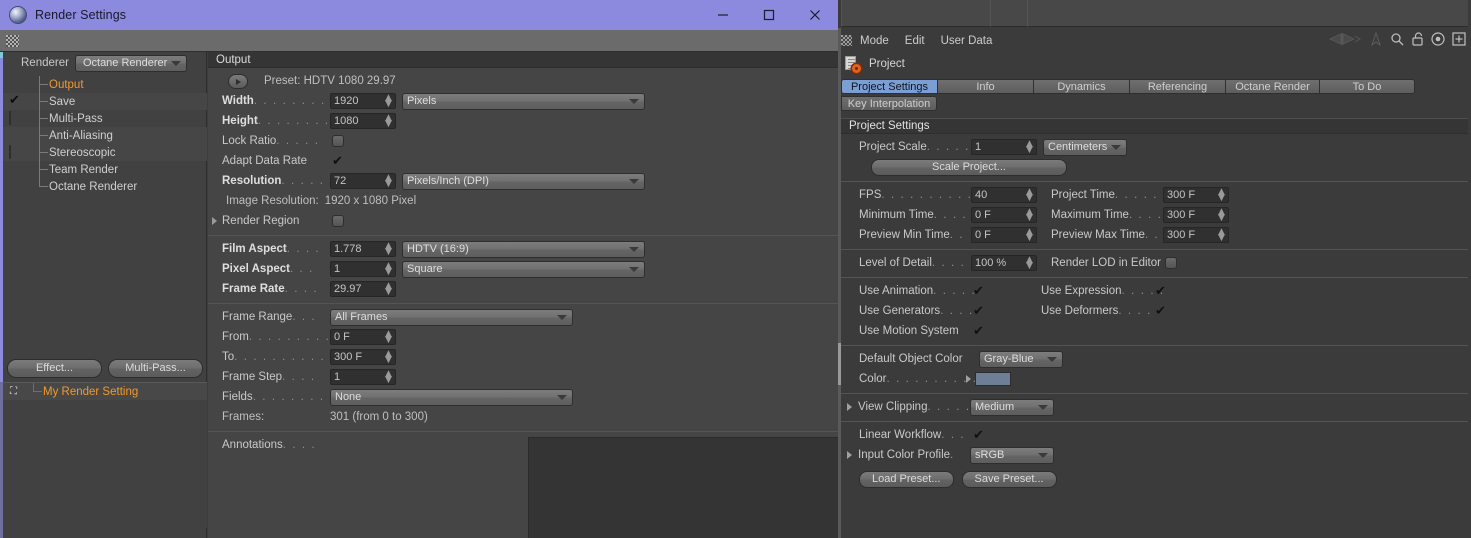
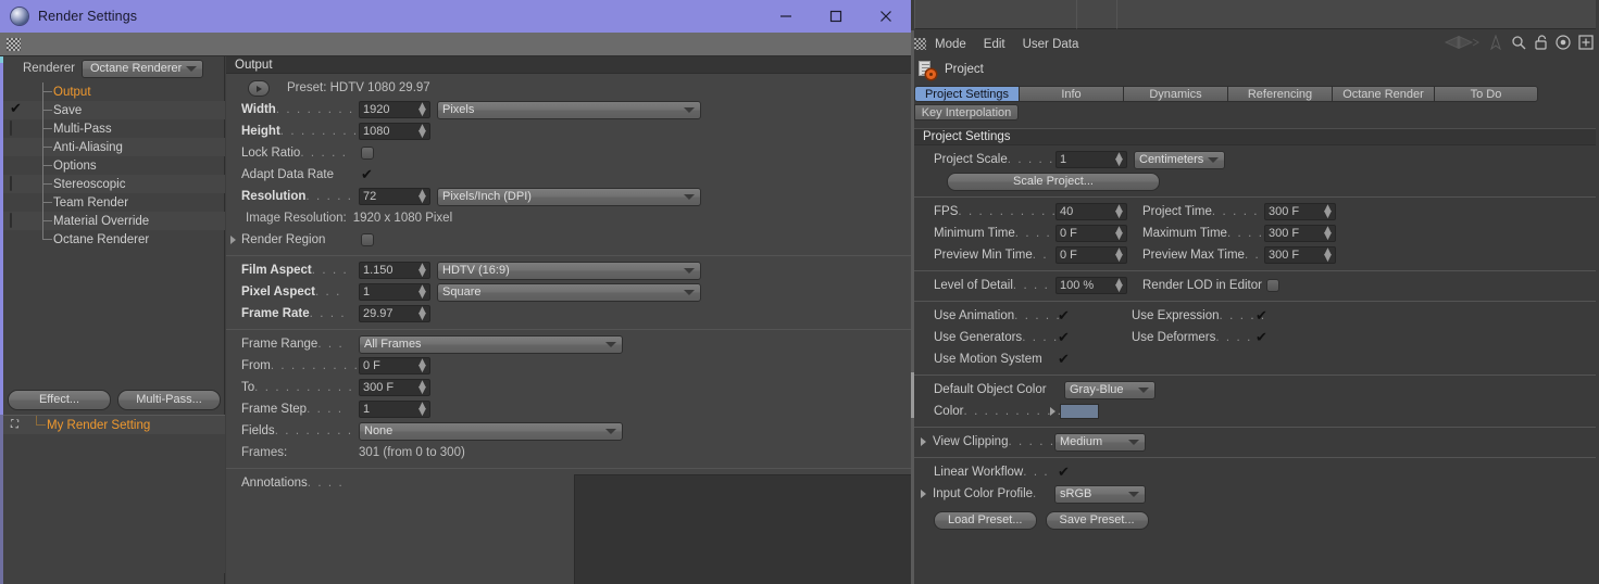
  Render Settings
  Renderer
  Octane Renderer
  Output
  ✔
  Save
  Multi-Pass
  Anti-Aliasing
+ Options
  Stereoscopic
  Team Render
+ Material Override
  Octane Renderer
  Effect...
  Multi-Pass...
  ⛶
  My Render Setting
  Output
  Preset: HDTV 1080 29.97
  Width. . . . . . . .
  1920
  ▲
  ▼
  Pixels
  Height. . . . . . . .
  1080
  ▲
  ▼
  Lock Ratio. . . . .
  Adapt Data Rate
  ✔
  Resolution. . . . .
  72
  ▲
  ▼
  Pixels/Inch (DPI)
  Image Resolution:
  1920 x 1080 Pixel
  Render Region
  Film Aspect. . . .
- 1.778
+ 1.150
  ▲
  ▼
  HDTV (16:9)
  Pixel Aspect. . .
  1
  ▲
  ▼
  Square
  Frame Rate. . . .
  29.97
  ▲
  ▼
  Frame Range. . .
  All Frames
  From. . . . . . . . .
  0 F
  ▲
  ▼
  To. . . . . . . . . .
  300 F
  ▲
  ▼
  Frame Step. . . .
  1
  ▲
  ▼
  Fields. . . . . . . .
  None
  Frames:
  301 (from 0 to 300)
  Annotations. . . .
  Mode
  Edit
  User Data
  Project
  Project Settings
  Info
  Dynamics
  Referencing
  Octane Render
  To Do
  Key Interpolation
  Project Settings
  Project Scale. . . . .
  1
  ▲
  ▼
  Centimeters
  Scale Project...
  FPS. . . . . . . . .
  40
  ▲
  ▼
  Project Time. . . . .
  300 F
  ▲
  ▼
  Minimum Time. . . .
  0 F
  ▲
  ▼
  Maximum Time. . . .
  300 F
  ▲
  ▼
  Preview Min Time. .
  0 F
  ▲
  ▼
  Preview Max Time. .
  300 F
  ▲
  ▼
  Level of Detail. . . .
  100 %
  ▲
  ▼
  Render LOD in Editor
  Use Animation. . . . .
  ✔
  Use Expression. . . . .
  ✔
  Use Generators. . . .
  ✔
  Use Deformers. . . . .
  ✔
  Use Motion System
  ✔
  Default Object Color
  Gray-Blue
  Color. . . . . . . . .
  View Clipping. . . . .
  Medium
  Linear Workflow. . .
  ✔
  Input Color Profile.
  sRGB
  Load Preset...
  Save Preset...
